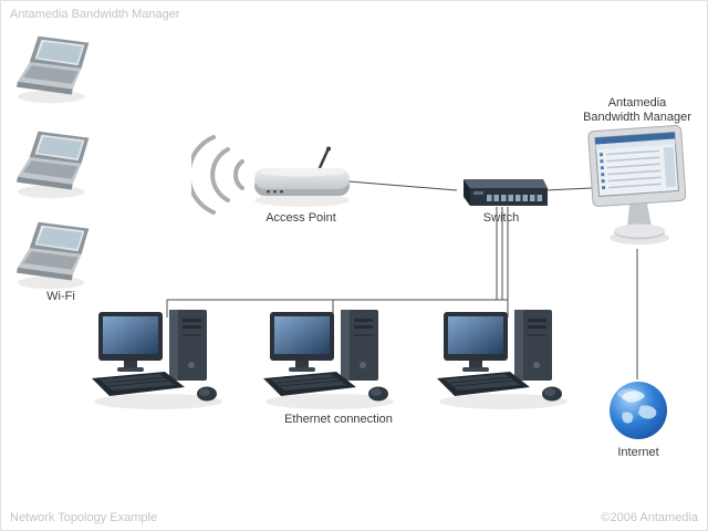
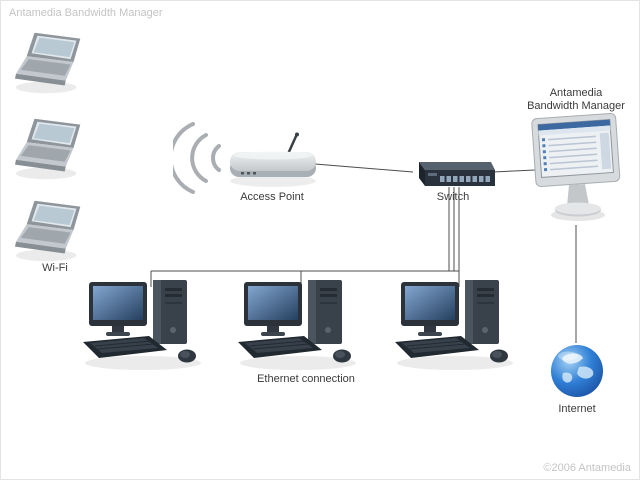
  Antamedia Bandwidth Manager
  Wi-Fi
  Access Point
  Switch
  Antamedia
  Bandwidth Manager
  Ethernet connection
  Internet
- Network Topology Example
  ©2006 Antamedia
